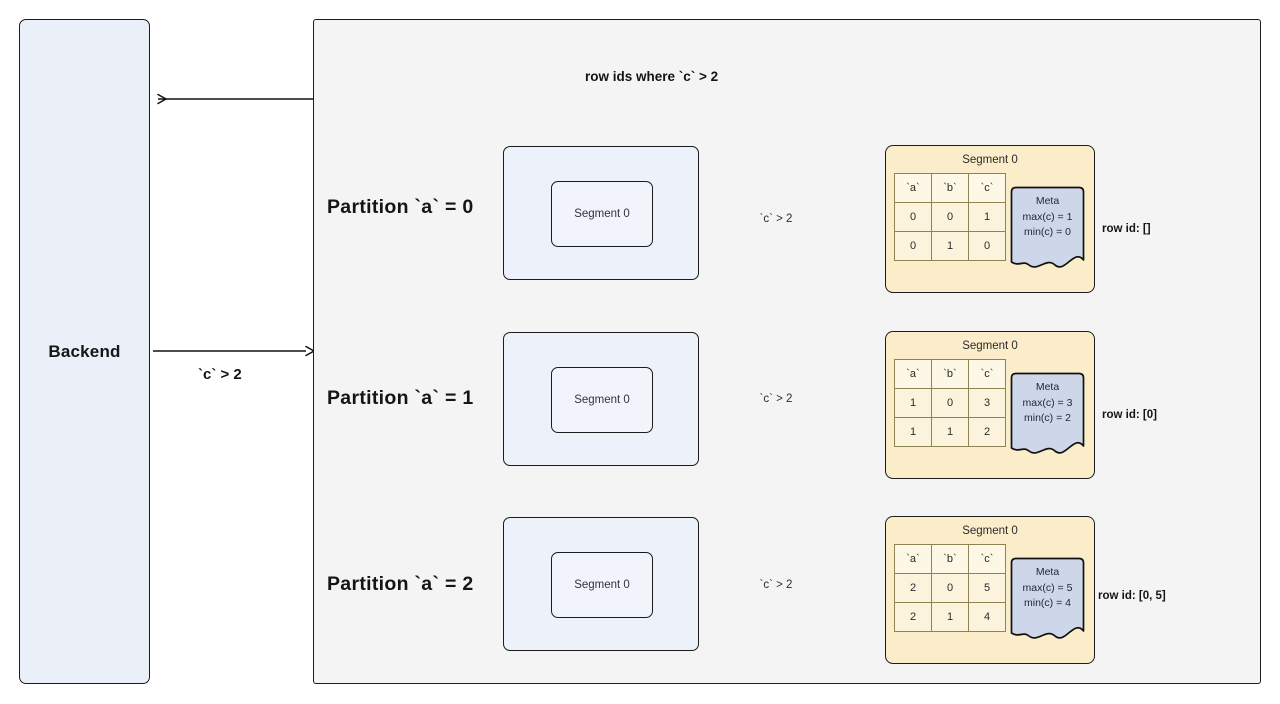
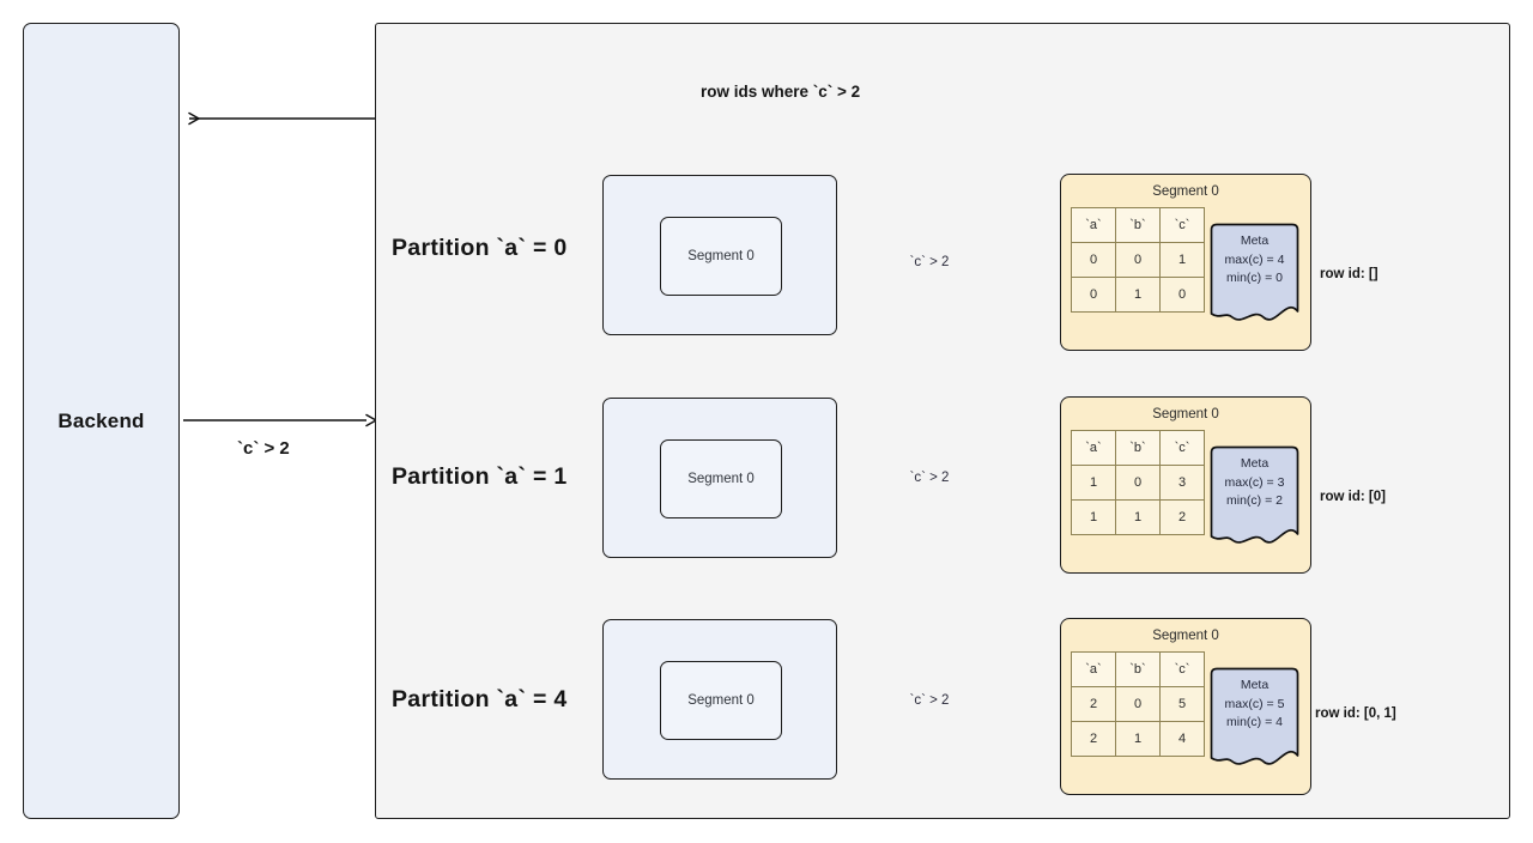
  Backend
  row ids where `c` > 2
  `c` > 2
  Partition `a` = 0
  Segment 0
  `c` > 2
  Segment 0
  `a`	`b`	`c`
  0	0	1
  0	1	0
  Meta
- max(c) = 1
+ max(c) = 4
  min(c) = 0
  row id: []
  Partition `a` = 1
  Segment 0
  `c` > 2
  Segment 0
  `a`	`b`	`c`
  1	0	3
  1	1	2
  Meta
  max(c) = 3
  min(c) = 2
  row id: [0]
- Partition `a` = 2
+ Partition `a` = 4
  Segment 0
  `c` > 2
  Segment 0
  `a`	`b`	`c`
  2	0	5
  2	1	4
  Meta
  max(c) = 5
  min(c) = 4
- row id: [0, 5]
+ row id: [0, 1]
